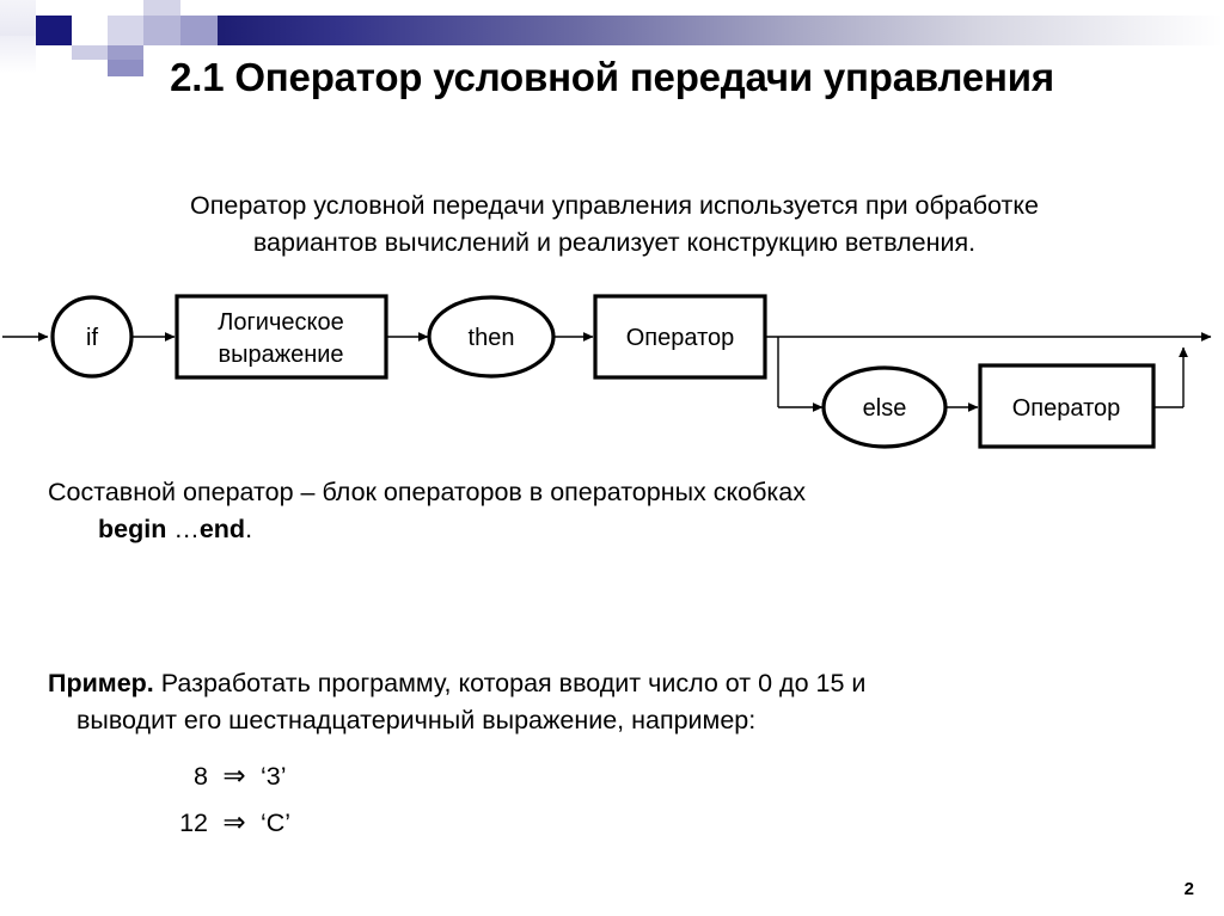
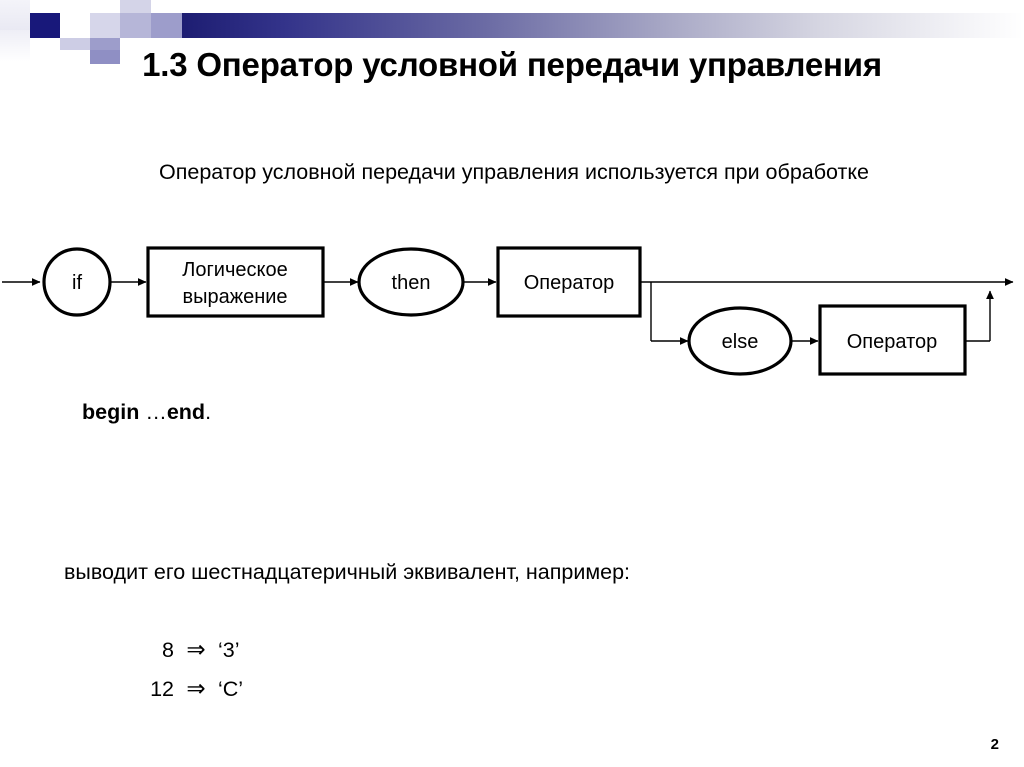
- 2.1 Оператор условной передачи управления
+ 1.3 Оператор условной передачи управления
  Оператор условной передачи управления используется при обработке
- вариантов вычислений и реализует конструкцию ветвления.
  if
  Логическое
  выражение
  then
  Оператор
  else
  Оператор
- Составной оператор – блок операторов в операторных скобках
  begin …end.
- Пример. Разработать программу, которая вводит число от 0 до 15 и
- выводит его шестнадцатеричный выражение, например:
+ выводит его шестнадцатеричный эквивалент, например:
  8 ⇒ ‘3’
  12 ⇒ ‘C’
  2
